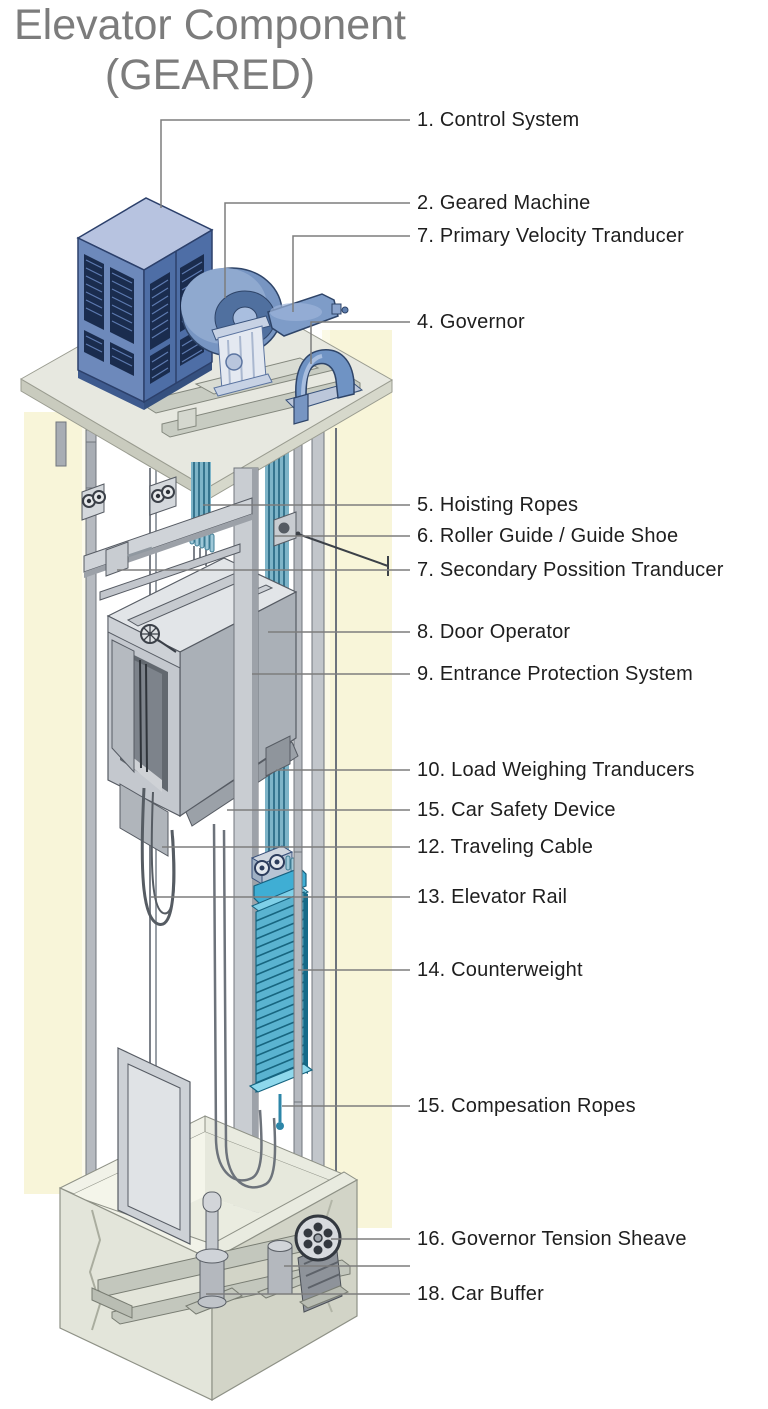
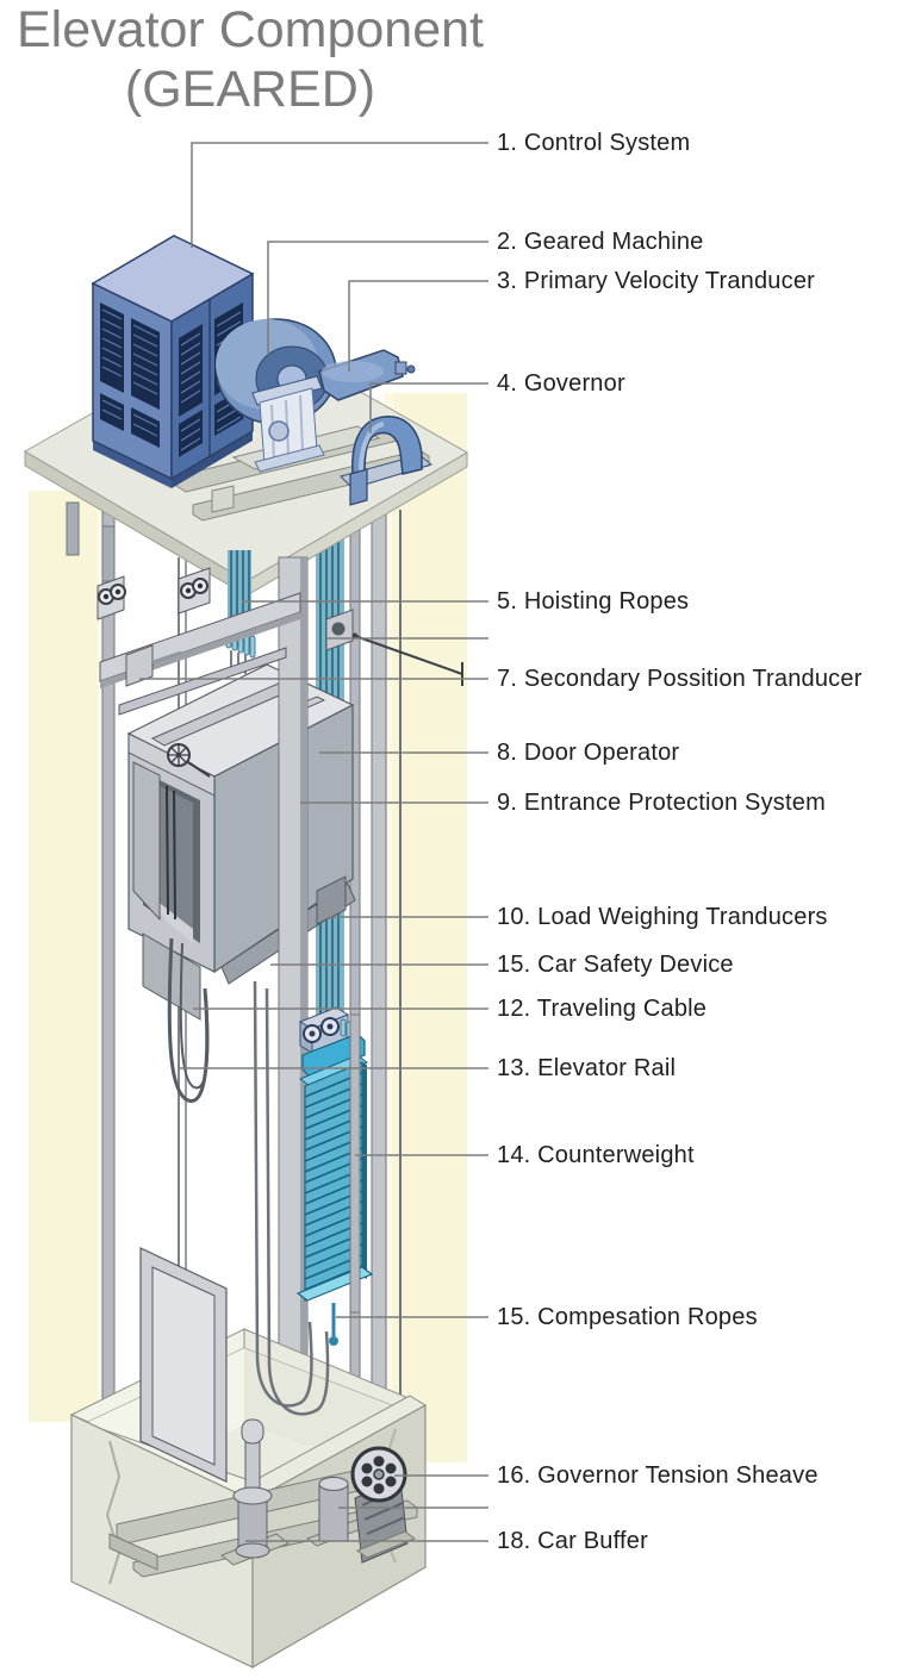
  Elevator Component
  (GEARED)
  1. Control System
  2. Geared Machine
- 7. Primary Velocity Tranducer
+ 3. Primary Velocity Tranducer
  4. Governor
  5. Hoisting Ropes
- 6. Roller Guide / Guide Shoe
  7. Secondary Possition Tranducer
  8. Door Operator
  9. Entrance Protection System
  10. Load Weighing Tranducers
  15. Car Safety Device
  12. Traveling Cable
  13. Elevator Rail
  14. Counterweight
  15. Compesation Ropes
  16. Governor Tension Sheave
  18. Car Buffer
